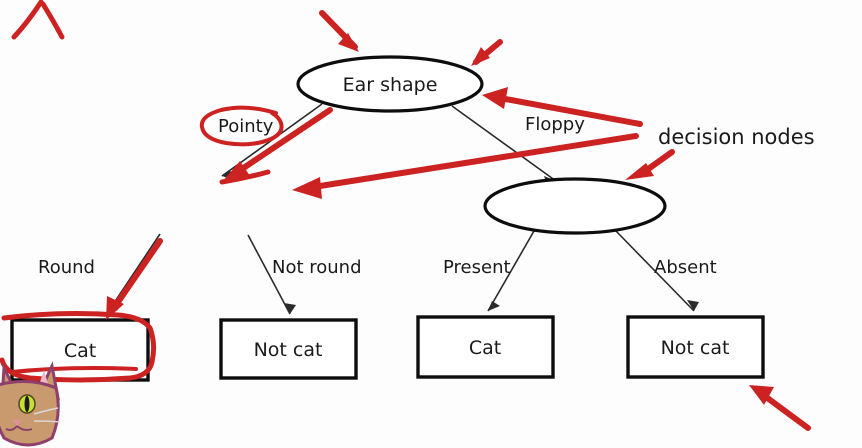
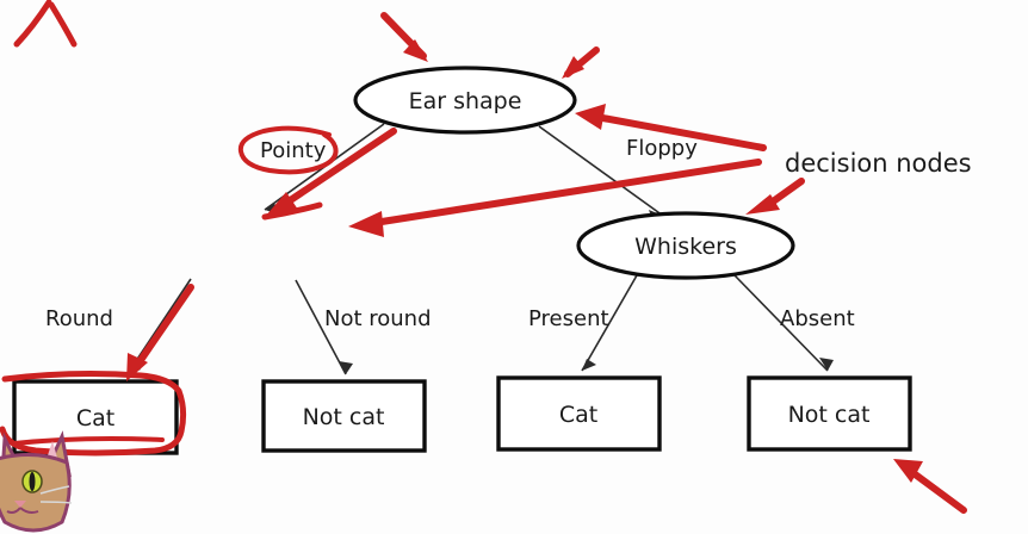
  Ear shape
+ Whiskers
  Cat
  Not cat
  Cat
  Not cat
  Pointy
  Floppy
  Round
  Not round
  Present
  Absent
  decision nodes
